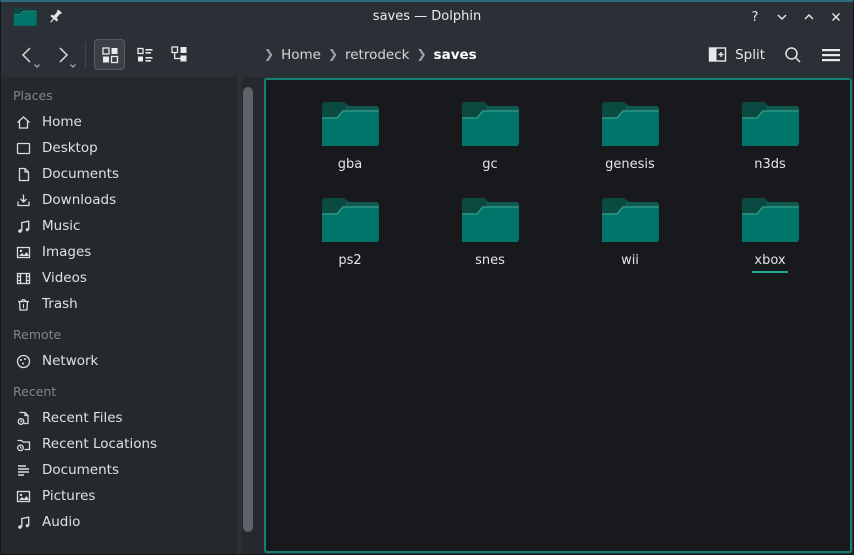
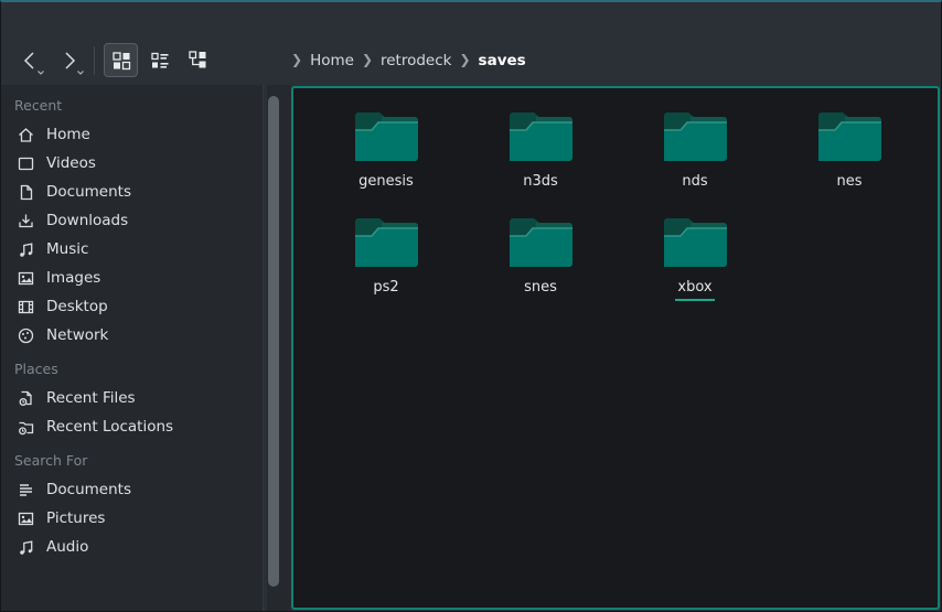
- saves — Dolphin
- ?
  ❯
  Home
  ❯
  retrodeck
  ❯
  saves
- Split
- Places
+ Recent
  Home
- Desktop
+ Videos
  Documents
  Downloads
  Music
  Images
- Videos
+ Desktop
- Trash
- Remote
  Network
- Recent
+ Places
  Recent Files
  Recent Locations
+ Search For
  Documents
  Pictures
  Audio
- gba
- gc
  genesis
  n3ds
+ nds
+ nes
  ps2
  snes
- wii
  xbox
